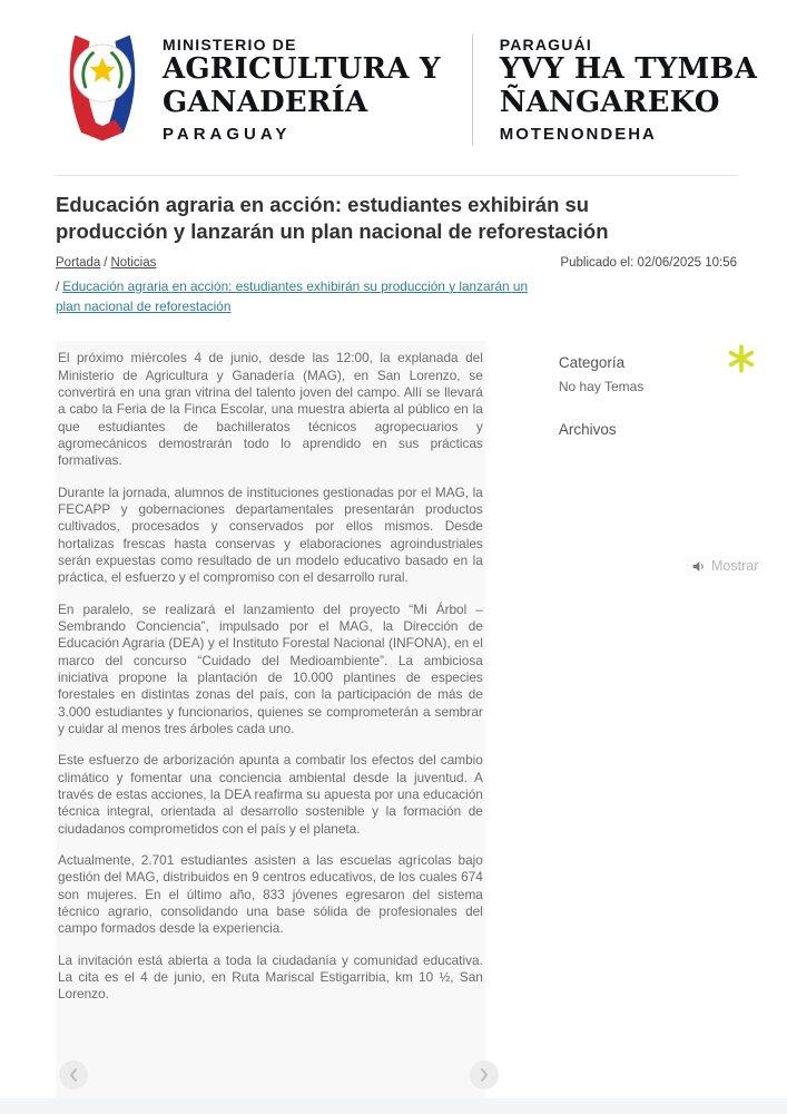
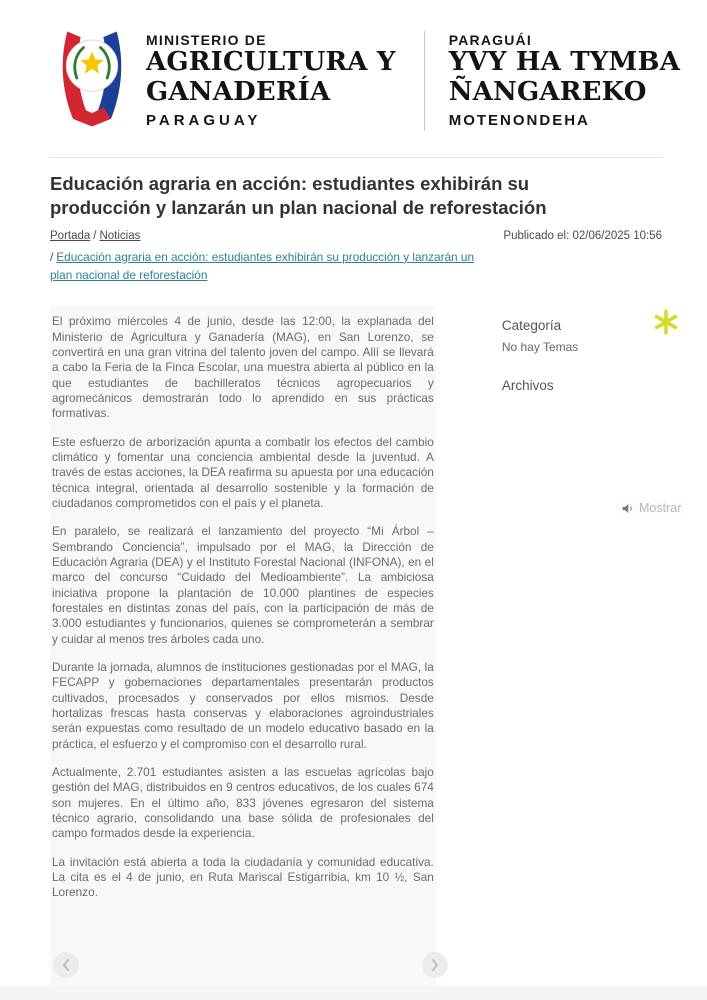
  MINISTERIO DE
  AGRICULTURA Y
  GANADERÍA
  PARAGUAY
  PARAGUÁI
  YVY HA TYMBA
  ÑANGAREKO
  MOTENONDEHA
  Educación agraria en acción: estudiantes exhibirán su producción y lanzarán un plan nacional de reforestación
  Portada / Noticias
  Publicado el: 02/06/2025 10:56
  / Educación agraria en acción: estudiantes exhibirán su producción y lanzarán un plan nacional de reforestación
  El próximo miércoles 4 de junio, desde las 12:00, la explanada del Ministerio de Agricultura y Ganadería (MAG), en San Lorenzo, se convertirá en una gran vitrina del talento joven del campo. Allí se llevará a cabo la Feria de la Finca Escolar, una muestra abierta al público en la que estudiantes de bachilleratos técnicos agropecuarios y agromecánicos demostrarán todo lo aprendido en sus prácticas formativas.
- Durante la jornada, alumnos de instituciones gestionadas por el MAG, la FECAPP y gobernaciones departamentales presentarán productos cultivados, procesados y conservados por ellos mismos. Desde hortalizas frescas hasta conservas y elaboraciones agroindustriales serán expuestas como resultado de un modelo educativo basado en la práctica, el esfuerzo y el compromiso con el desarrollo rural.
+ Este esfuerzo de arborización apunta a combatir los efectos del cambio climático y fomentar una conciencia ambiental desde la juventud. A través de estas acciones, la DEA reafirma su apuesta por una educación técnica integral, orientada al desarrollo sostenible y la formación de ciudadanos comprometidos con el país y el planeta.
  En paralelo, se realizará el lanzamiento del proyecto “Mi Árbol – Sembrando Conciencia”, impulsado por el MAG, la Dirección de Educación Agraria (DEA) y el Instituto Forestal Nacional (INFONA), en el marco del concurso “Cuidado del Medioambiente”. La ambiciosa iniciativa propone la plantación de 10.000 plantines de especies forestales en distintas zonas del país, con la participación de más de 3.000 estudiantes y funcionarios, quienes se comprometerán a sembrar y cuidar al menos tres árboles cada uno.
- Este esfuerzo de arborización apunta a combatir los efectos del cambio climático y fomentar una conciencia ambiental desde la juventud. A través de estas acciones, la DEA reafirma su apuesta por una educación técnica integral, orientada al desarrollo sostenible y la formación de ciudadanos comprometidos con el país y el planeta.
+ Durante la jornada, alumnos de instituciones gestionadas por el MAG, la FECAPP y gobernaciones departamentales presentarán productos cultivados, procesados y conservados por ellos mismos. Desde hortalizas frescas hasta conservas y elaboraciones agroindustriales serán expuestas como resultado de un modelo educativo basado en la práctica, el esfuerzo y el compromiso con el desarrollo rural.
  Actualmente, 2.701 estudiantes asisten a las escuelas agrícolas bajo gestión del MAG, distribuidos en 9 centros educativos, de los cuales 674 son mujeres. En el último año, 833 jóvenes egresaron del sistema técnico agrario, consolidando una base sólida de profesionales del campo formados desde la experiencia.
  La invitación está abierta a toda la ciudadanía y comunidad educativa. La cita es el 4 de junio, en Ruta Mariscal Estigarribia, km 10 ½, San Lorenzo.
  Categoría
  No hay Temas
  Archivos
  Mostrar
